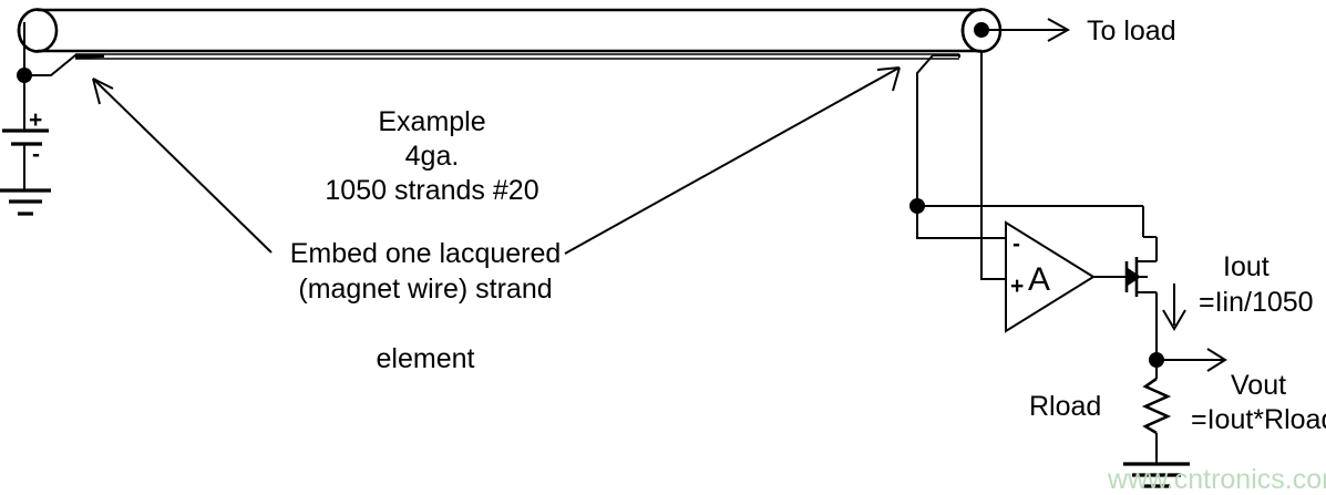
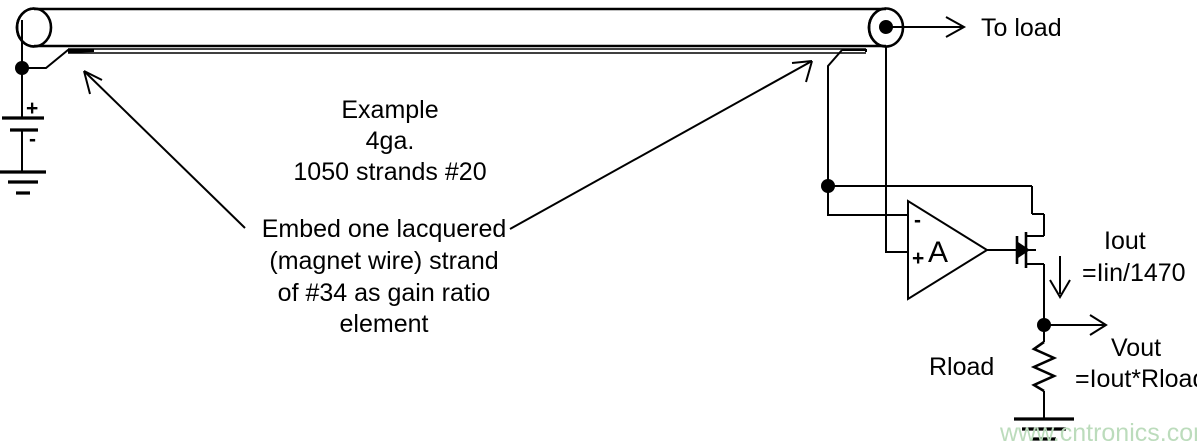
  To load
  Example
  4ga.
  1050 strands #20
  Embed one lacquered
  (magnet wire) strand
+ of #34 as gain ratio
  element
  A
  -
  +
  +
  -
  Iout
- =Iin/1050
+ =Iin/1470
  Vout
  =Iout*Rloa
  Rload
  www.cntronics.co
